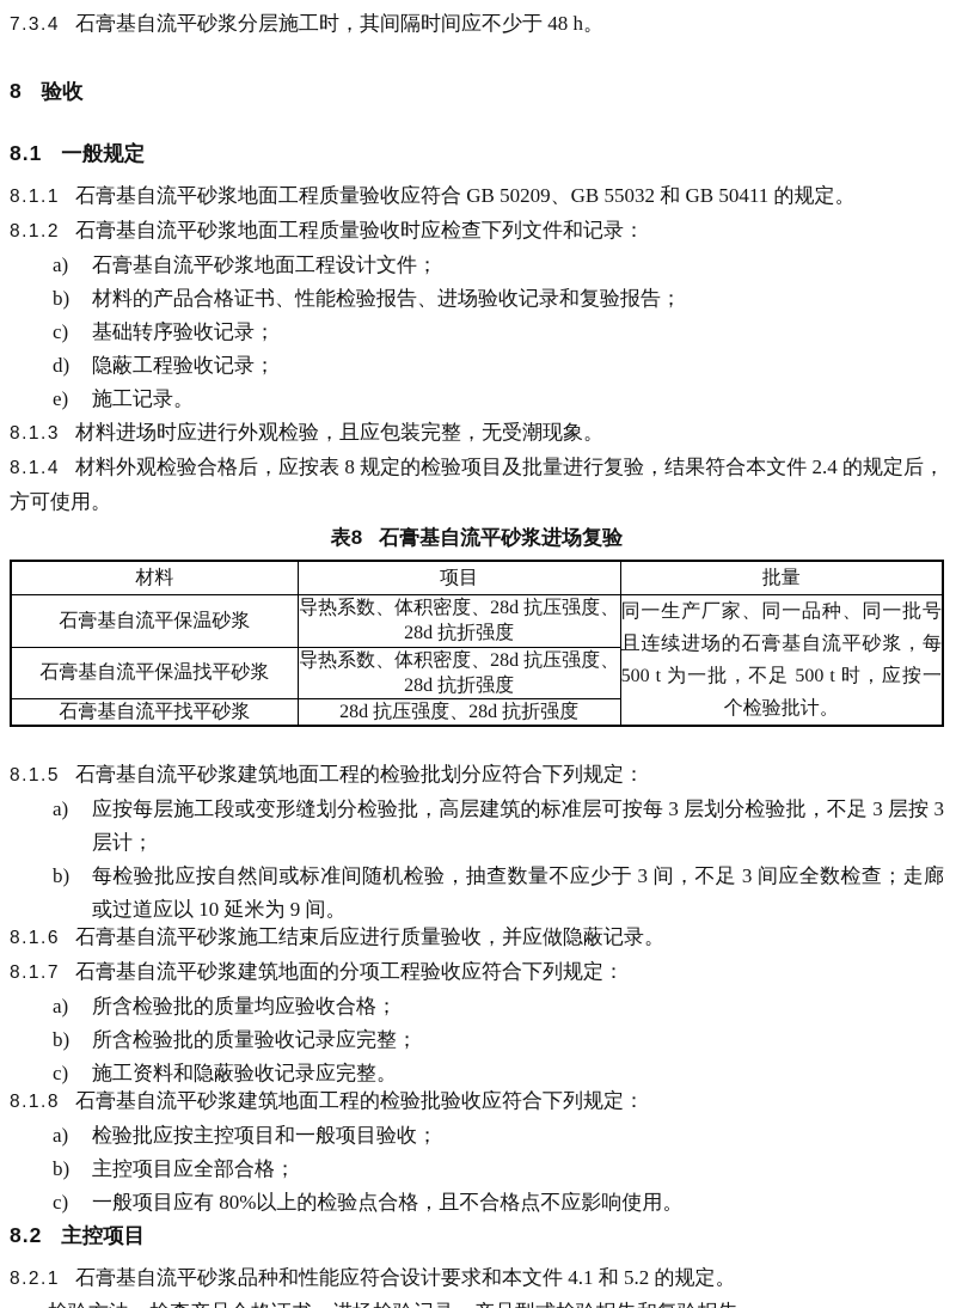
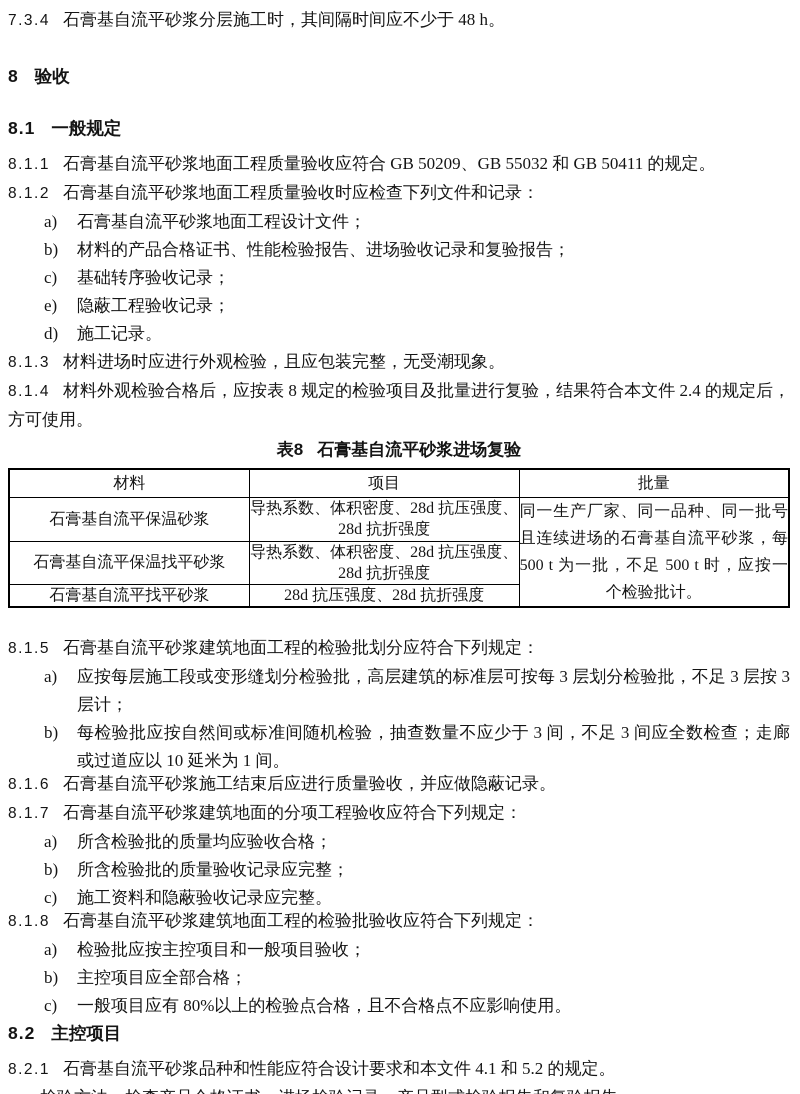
  7.3.4 石膏基自流平砂浆分层施工时，其间隔时间应不少于 48 h。
  8 验收
  8.1 一般规定
  8.1.1 石膏基自流平砂浆地面工程质量验收应符合 GB 50209、GB 55032 和 GB 50411 的规定。
  8.1.2 石膏基自流平砂浆地面工程质量验收时应检查下列文件和记录：
  a)
  石膏基自流平砂浆地面工程设计文件；
  b)
  材料的产品合格证书、性能检验报告、进场验收记录和复验报告；
  c)
  基础转序验收记录；
- d)
+ e)
  隐蔽工程验收记录；
- e)
+ d)
  施工记录。
  8.1.3 材料进场时应进行外观检验，且应包装完整，无受潮现象。
  8.1.4 材料外观检验合格后，应按表 8 规定的检验项目及批量进行复验，结果符合本文件 2.4 的规定后，方可使用。
  表8 石膏基自流平砂浆进场复验
  材料	项目	批量
  石膏基自流平保温砂浆	导热系数、体积密度、28d 抗压强度、28d 抗折强度	同一生产厂家、同一品种、同一批号且连续进场的石膏基自流平砂浆，每 500 t 为一批，不足 500 t 时，应按一个检验批计。
  石膏基自流平保温找平砂浆	导热系数、体积密度、28d 抗压强度、28d 抗折强度
  石膏基自流平找平砂浆	28d 抗压强度、28d 抗折强度
  8.1.5 石膏基自流平砂浆建筑地面工程的检验批划分应符合下列规定：
  a)
  应按每层施工段或变形缝划分检验批，高层建筑的标准层可按每 3 层划分检验批，不足 3 层按 3 层计；
  b)
- 每检验批应按自然间或标准间随机检验，抽查数量不应少于 3 间，不足 3 间应全数检查；走廊或过道应以 10 延米为 9 间。
+ 每检验批应按自然间或标准间随机检验，抽查数量不应少于 3 间，不足 3 间应全数检查；走廊或过道应以 10 延米为 1 间。
  8.1.6 石膏基自流平砂浆施工结束后应进行质量验收，并应做隐蔽记录。
  8.1.7 石膏基自流平砂浆建筑地面的分项工程验收应符合下列规定：
  a)
  所含检验批的质量均应验收合格；
  b)
  所含检验批的质量验收记录应完整；
  c)
  施工资料和隐蔽验收记录应完整。
  8.1.8 石膏基自流平砂浆建筑地面工程的检验批验收应符合下列规定：
  a)
  检验批应按主控项目和一般项目验收；
  b)
  主控项目应全部合格；
  c)
  一般项目应有 80%以上的检验点合格，且不合格点不应影响使用。
  8.2 主控项目
  8.2.1 石膏基自流平砂浆品种和性能应符合设计要求和本文件 4.1 和 5.2 的规定。
